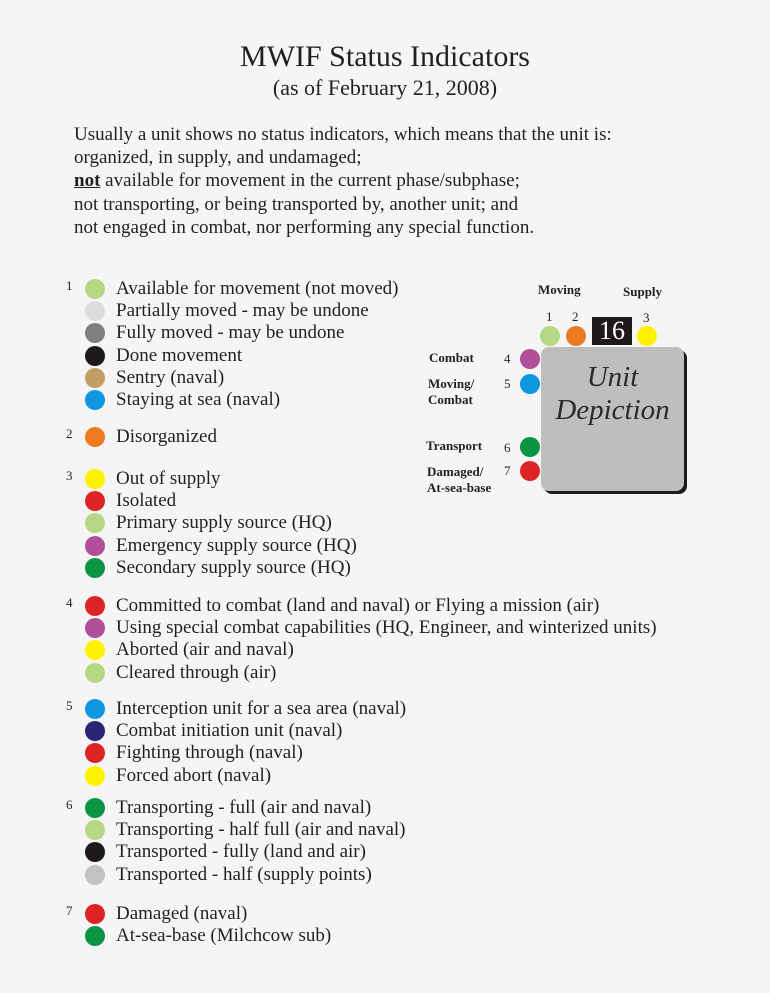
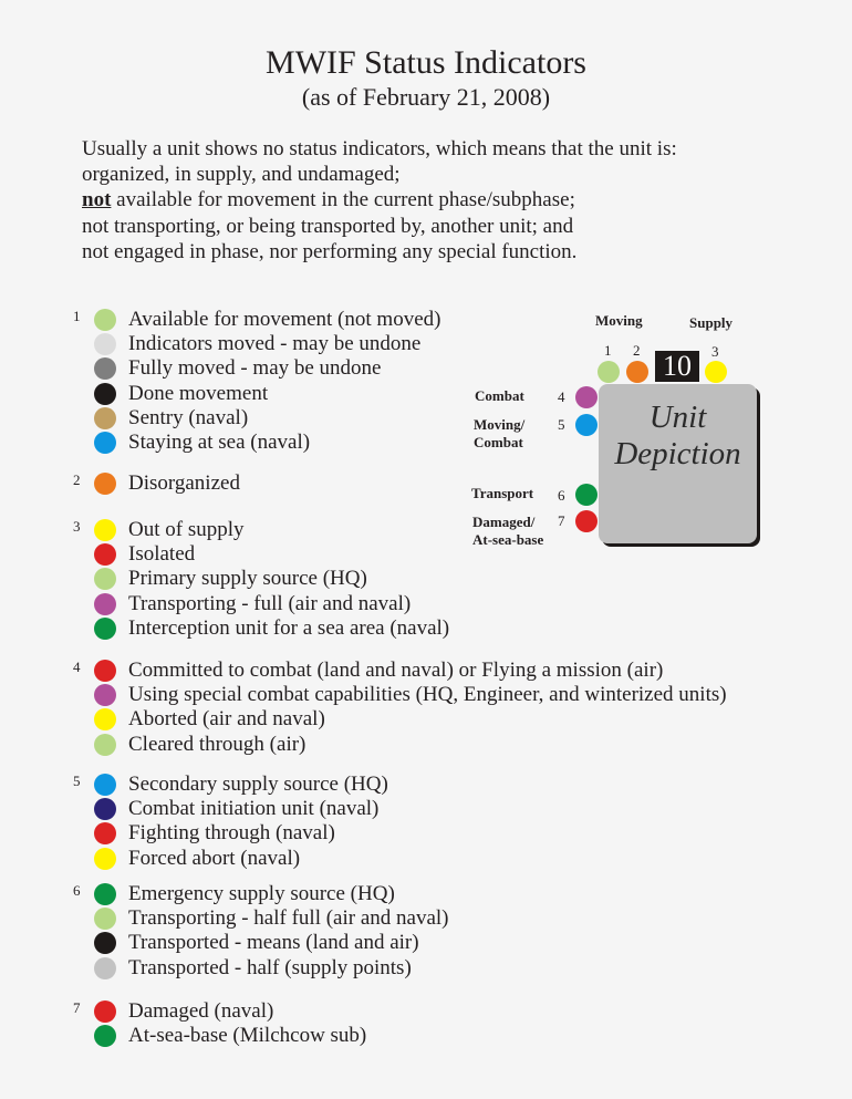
  MWIF Status Indicators
  (as of February 21, 2008)
  Usually a unit shows no status indicators, which means that the unit is:
  organized, in supply, and undamaged;
  not available for movement in the current phase/subphase;
  not transporting, or being transported by, another unit; and
- not engaged in combat, nor performing any special function.
+ not engaged in phase, nor performing any special function.
  1
  Available for movement (not moved)
- Partially moved - may be undone
+ Indicators moved - may be undone
  Fully moved - may be undone
  Done movement
  Sentry (naval)
  Staying at sea (naval)
  2
  Disorganized
  3
  Out of supply
  Isolated
  Primary supply source (HQ)
- Emergency supply source (HQ)
+ Transporting - full (air and naval)
- Secondary supply source (HQ)
+ Interception unit for a sea area (naval)
  4
  Committed to combat (land and naval) or Flying a mission (air)
  Using special combat capabilities (HQ, Engineer, and winterized units)
  Aborted (air and naval)
  Cleared through (air)
  5
- Interception unit for a sea area (naval)
+ Secondary supply source (HQ)
  Combat initiation unit (naval)
  Fighting through (naval)
  Forced abort (naval)
  6
- Transporting - full (air and naval)
+ Emergency supply source (HQ)
  Transporting - half full (air and naval)
- Transported - fully (land and air)
+ Transported - means (land and air)
  Transported - half (supply points)
  7
  Damaged (naval)
  At-sea-base (Milchcow sub)
  Moving
  Supply
  1
  2
  3
- 16
+ 10
  Combat
  4
  Moving/
  Combat
  5
  Transport
  6
  Damaged/
  At-sea-base
  7
  Unit
  Depiction
